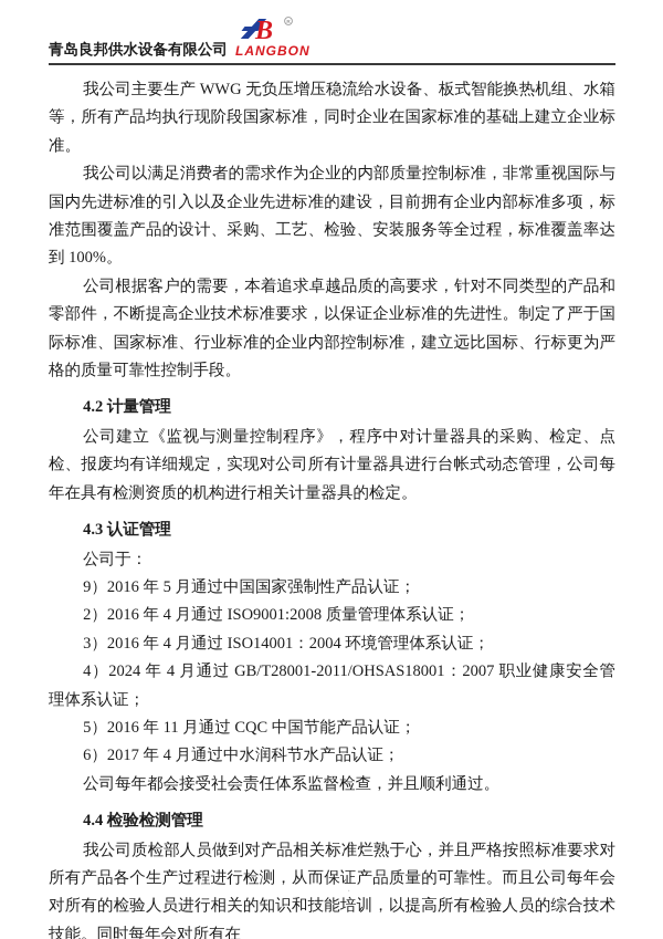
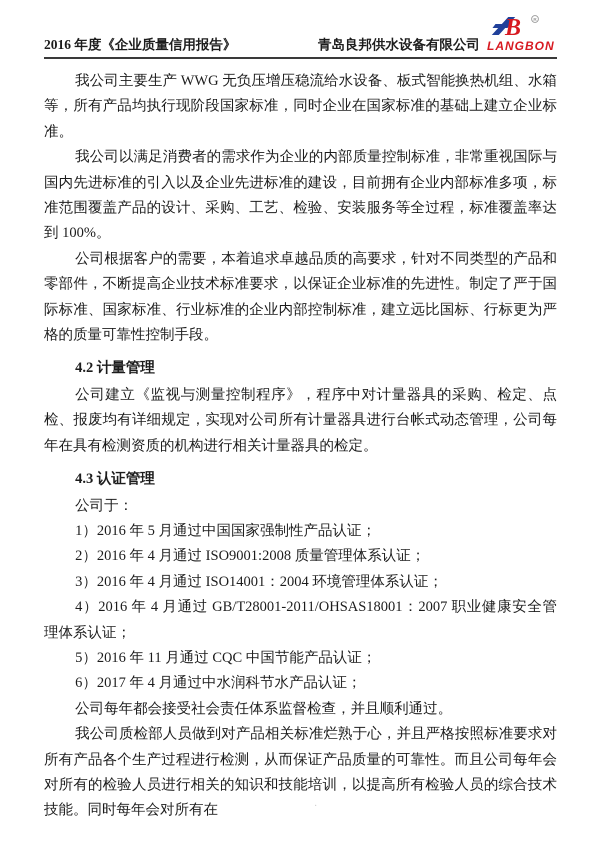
+ 2016 年度《企业质量信用报告》
  青岛良邦供水设备有限公司
  B
  LANGBON
  我公司主要生产 WWG 无负压增压稳流给水设备、板式智能换热机组、水箱等，所有产品均执行现阶段国家标准，同时企业在国家标准的基础上建立企业标准。
  我公司以满足消费者的需求作为企业的内部质量控制标准，非常重视国际与国内先进标准的引入以及企业先进标准的建设，目前拥有企业内部标准多项，标准范围覆盖产品的设计、采购、工艺、检验、安装服务等全过程，标准覆盖率达到 100%。
  公司根据客户的需要，本着追求卓越品质的高要求，针对不同类型的产品和零部件，不断提高企业技术标准要求，以保证企业标准的先进性。制定了严于国际标准、国家标准、行业标准的企业内部控制标准，建立远比国标、行标更为严格的质量可靠性控制手段。
  4.2 计量管理
  公司建立《监视与测量控制程序》，程序中对计量器具的采购、检定、点检、报废均有详细规定，实现对公司所有计量器具进行台帐式动态管理，公司每年在具有检测资质的机构进行相关计量器具的检定。
  4.3 认证管理
  公司于：
- 9）2016 年 5 月通过中国国家强制性产品认证；
+ 1）2016 年 5 月通过中国国家强制性产品认证；
  2）2016 年 4 月通过 ISO9001:2008 质量管理体系认证；
  3）2016 年 4 月通过 ISO14001：2004 环境管理体系认证；
- 4）2024 年 4 月通过 GB/T28001-2011/OHSAS18001：2007 职业健康安全管理体系认证；
+ 4）2016 年 4 月通过 GB/T28001-2011/OHSAS18001：2007 职业健康安全管理体系认证；
  5）2016 年 11 月通过 CQC 中国节能产品认证；
  6）2017 年 4 月通过中水润科节水产品认证；
  公司每年都会接受社会责任体系监督检查，并且顺利通过。
- 4.4 检验检测管理
  我公司质检部人员做到对产品相关标准烂熟于心，并且严格按照标准要求对所有产品各个生产过程进行检测，从而保证产品质量的可靠性。而且公司每年会对所有的检验人员进行相关的知识和技能培训，以提高所有检验人员的综合技术技能。同时每年会对所有在
  ·
